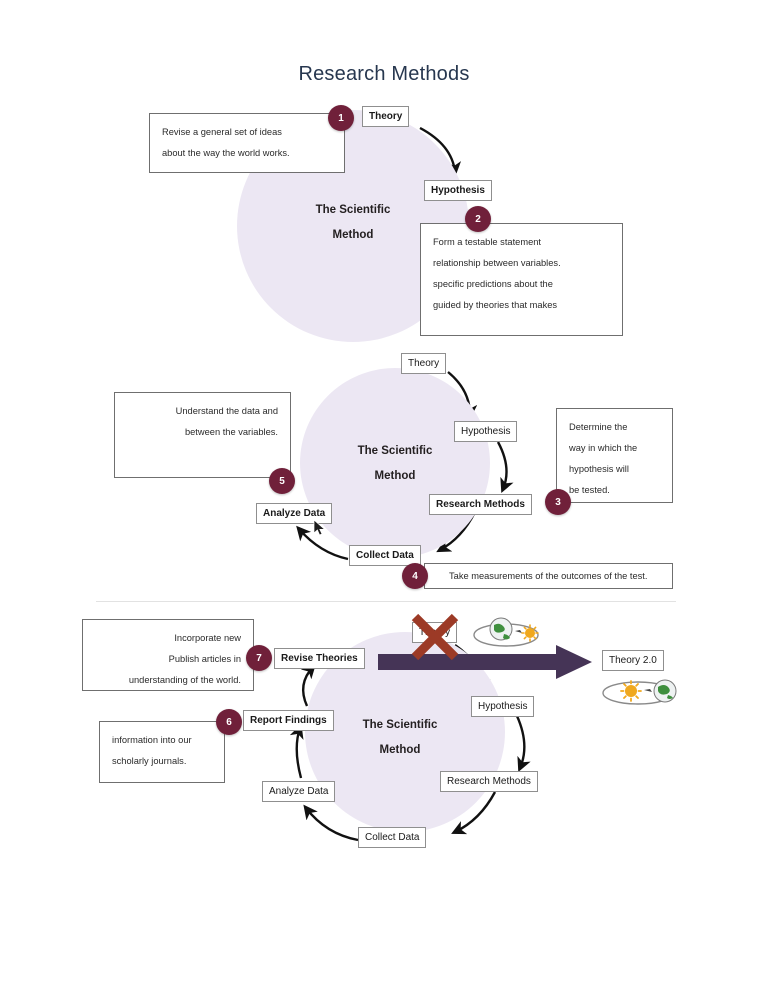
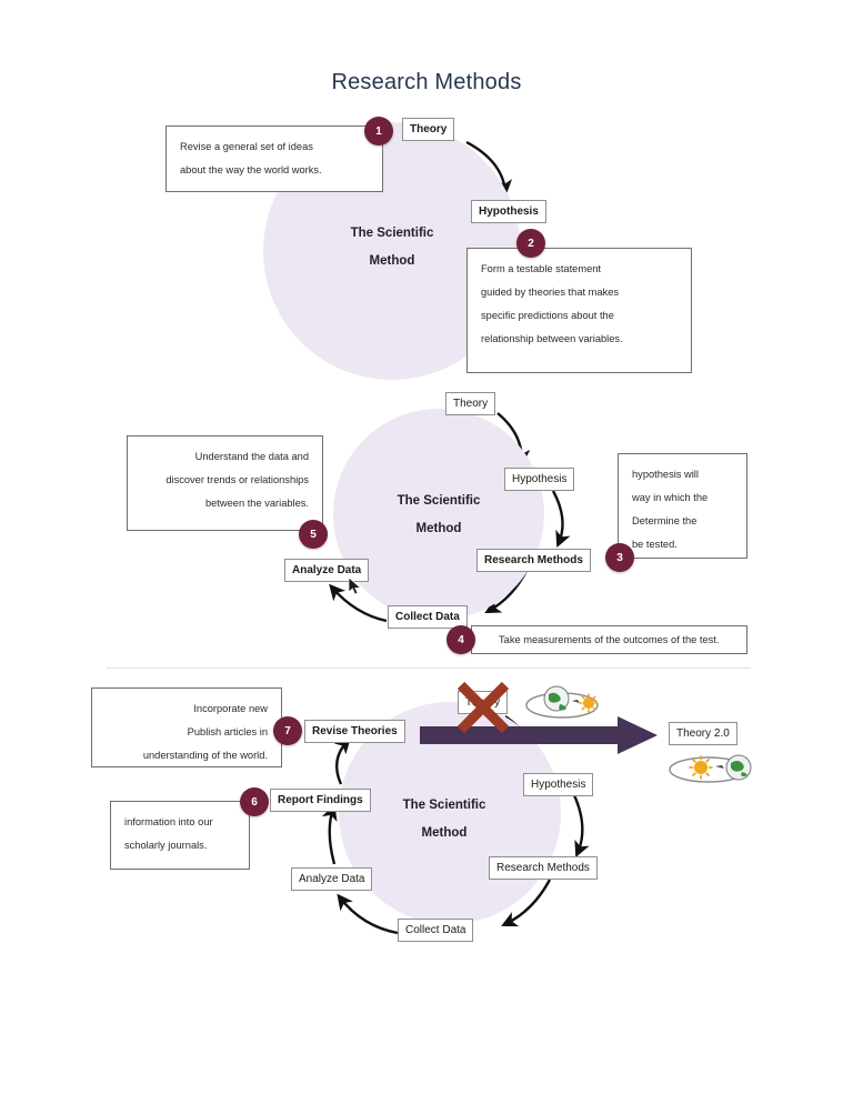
  Research Methods
  The Scientific
  Method
  Theory
  Hypothesis
  Revise a general set of ideas
  about the way the world works.
  Form a testable statement
- relationship between variables.
+ guided by theories that makes
  specific predictions about the
- guided by theories that makes
+ relationship between variables.
  1
  2
  The Scientific
  Method
  Theory
  Hypothesis
  Research Methods
  Collect Data
  Analyze Data
  Understand the data and
+ discover trends or relationships
  between the variables.
- Determine the
+ hypothesis will
  way in which the
- hypothesis will
+ Determine the
  be tested.
  Take measurements of the outcomes of the test.
  3
  4
  5
  The Scientific
  Method
  Hypothesis
  Research Methods
  Collect Data
  Analyze Data
  Report Findings
  Revise Theories
  Theory 2.0
  Incorporate new
  Publish articles in
  understanding of the world.
  information into our
  scholarly journals.
  6
  7
